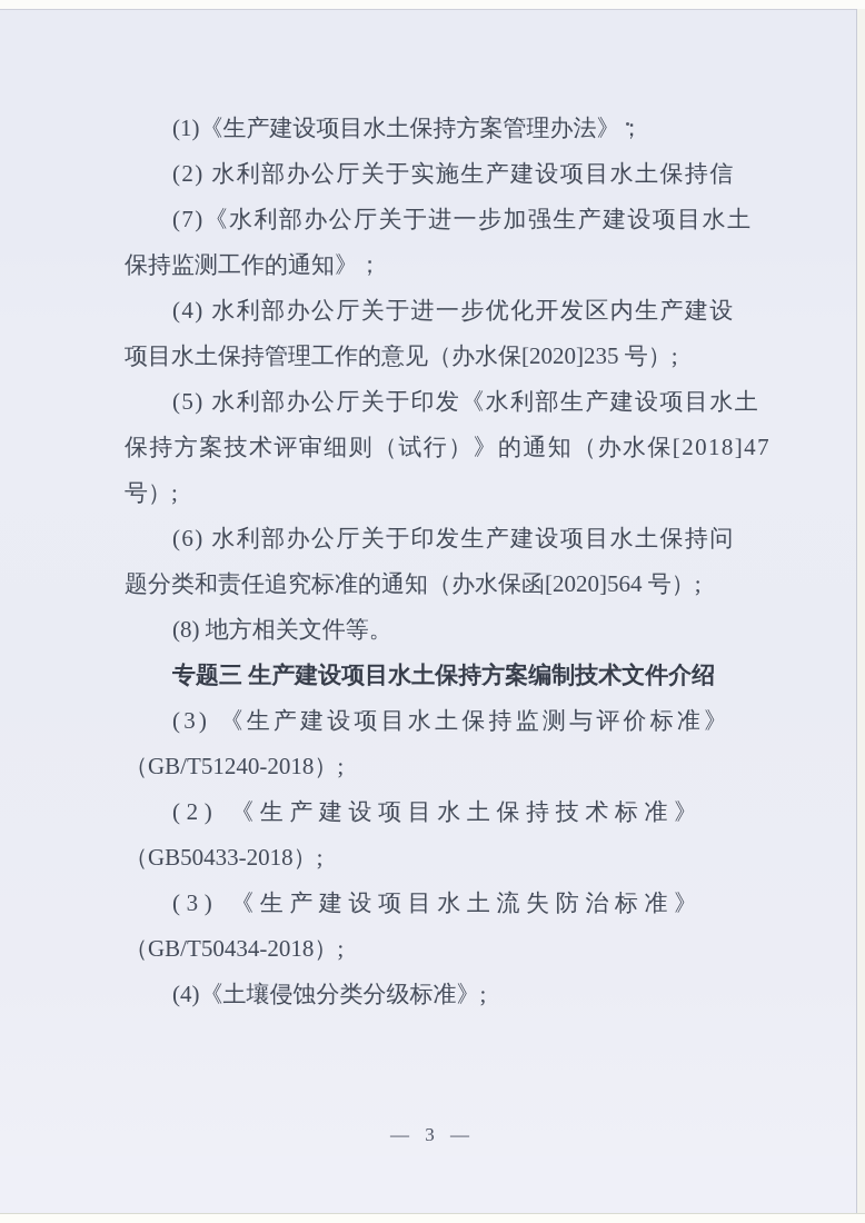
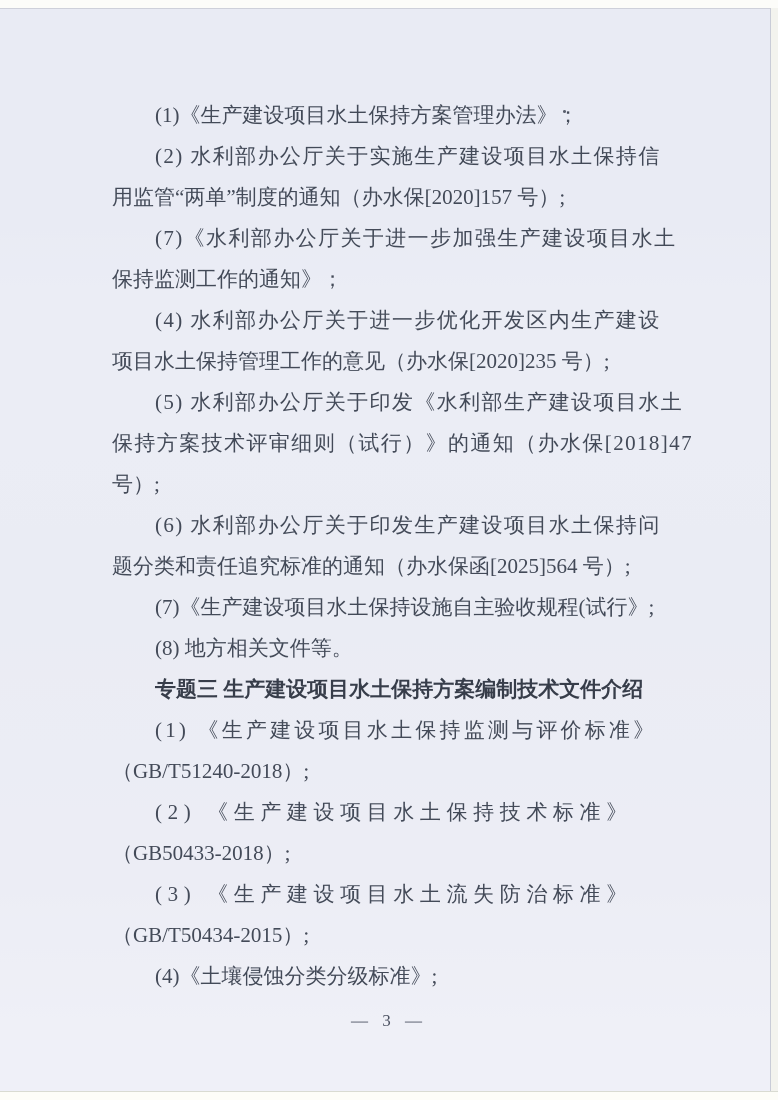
  (1)《生产建设项目水土保持方案管理办法》；
  (2) 水利部办公厅关于实施生产建设项目水土保持信
+ 用监管“两单”制度的通知（办水保[2020]157 号）;
  (7)《水利部办公厅关于进一步加强生产建设项目水土
  保持监测工作的通知》；
  (4) 水利部办公厅关于进一步优化开发区内生产建设
  项目水土保持管理工作的意见（办水保[2020]235 号）;
  (5) 水利部办公厅关于印发《水利部生产建设项目水土
  保持方案技术评审细则（试行）》的通知（办水保[2018]47
  号）;
  (6) 水利部办公厅关于印发生产建设项目水土保持问
- 题分类和责任追究标准的通知（办水保函[2020]564 号）;
+ 题分类和责任追究标准的通知（办水保函[2025]564 号）;
+ (7)《生产建设项目水土保持设施自主验收规程(试行》;
  (8) 地方相关文件等。
  专题三 生产建设项目水土保持方案编制技术文件介绍
- (3) 《生产建设项目水土保持监测与评价标准》
+ (1) 《生产建设项目水土保持监测与评价标准》
  （GB/T51240-2018）;
  (2) 《生产建设项目水土保持技术标准》
  （GB50433-2018）;
  (3) 《生产建设项目水土流失防治标准》
- （GB/T50434-2018）;
+ （GB/T50434-2015）;
  (4)《土壤侵蚀分类分级标准》;
  — 3 —
